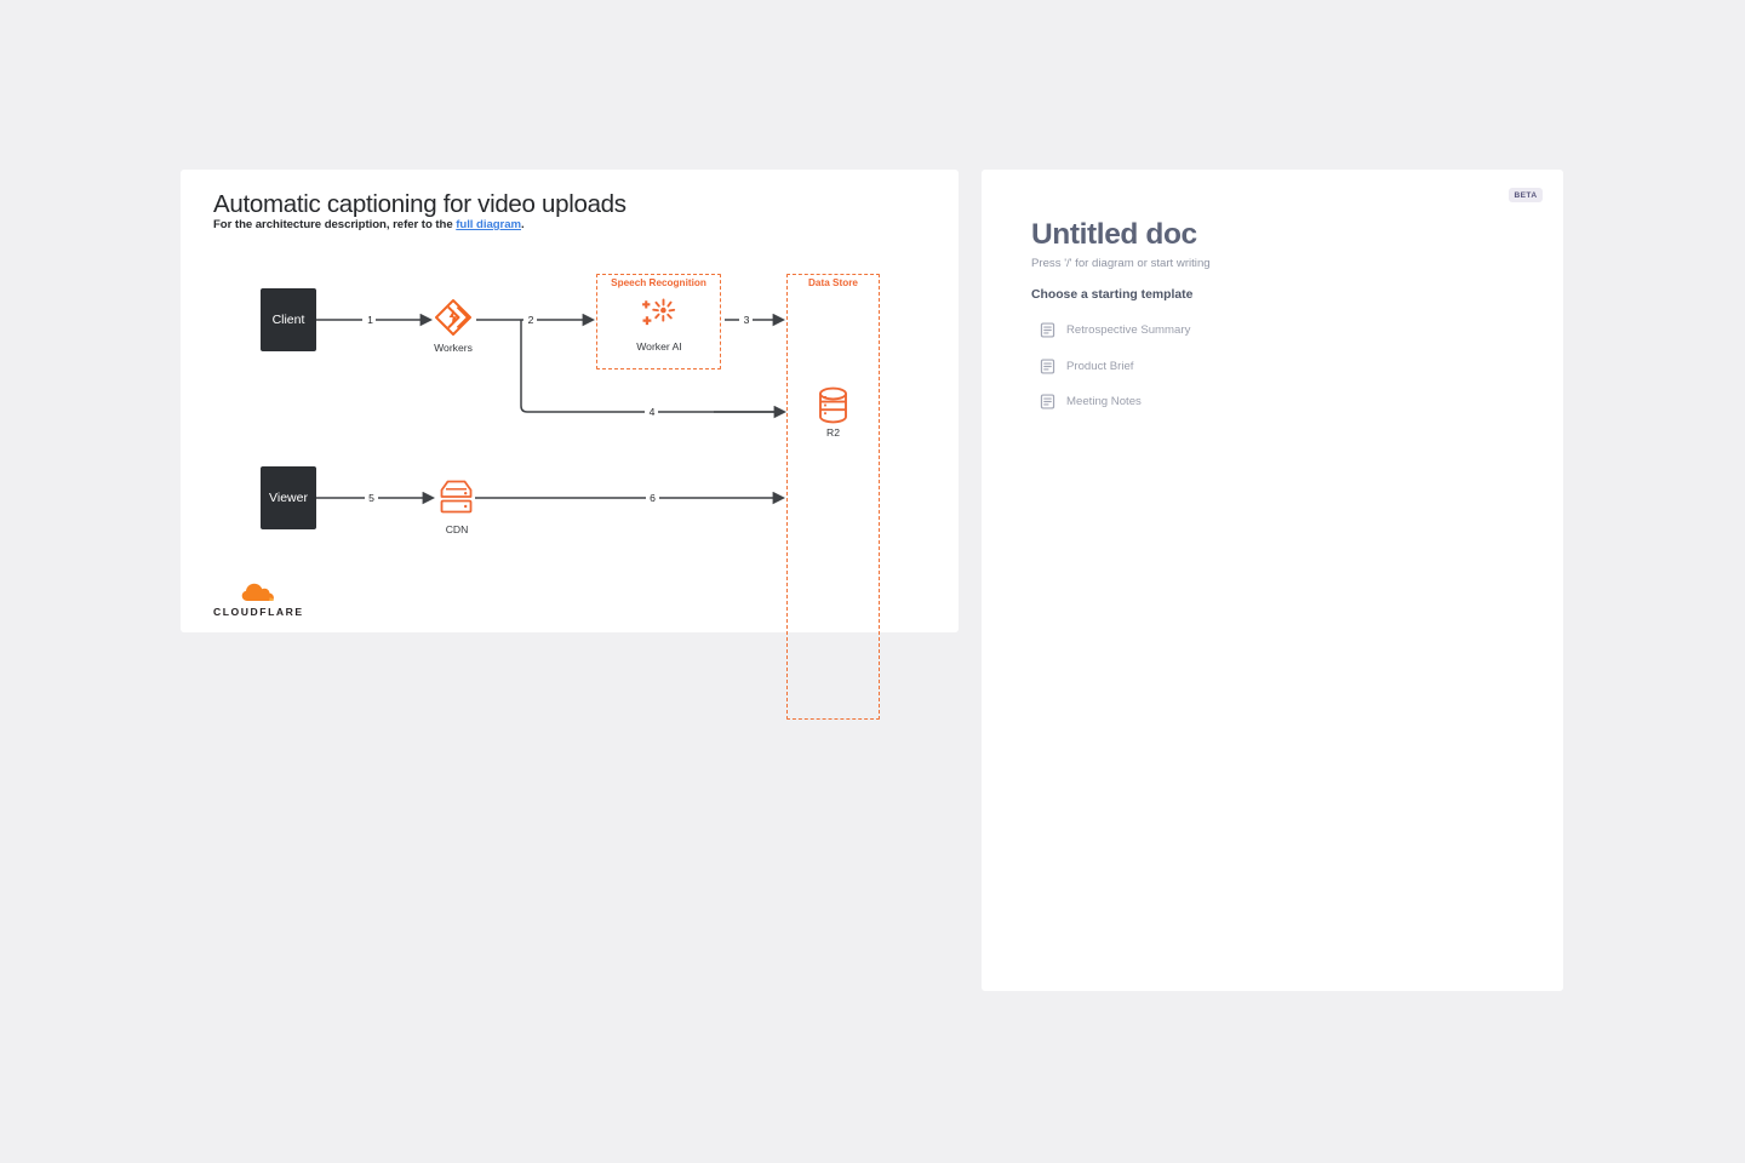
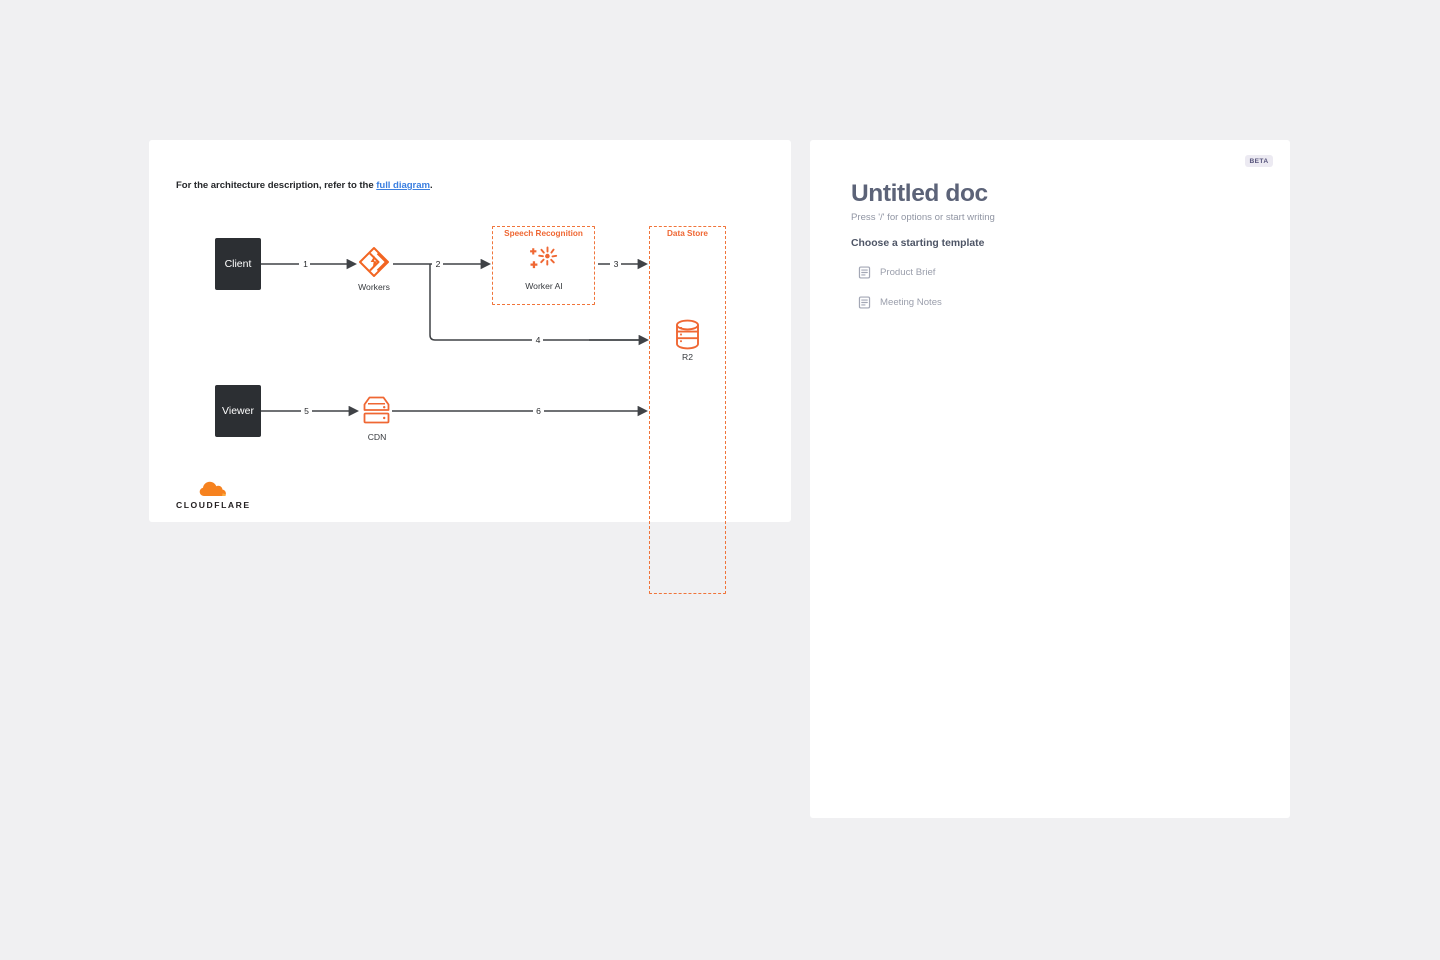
- Automatic captioning for video uploads
  For the architecture description, refer to the full diagram.
  Speech Recognition
  Data Store
  1
  2
  3
  4
  5
  6
  Client
  Workers
  Worker AI
  R2
  Viewer
  CDN
  CLOUDFLARE
  Untitled doc
- Press '/' for diagram or start writing
+ Press '/' for options or start writing
  Choose a starting template
- Retrospective Summary
  Product Brief
  Meeting Notes
